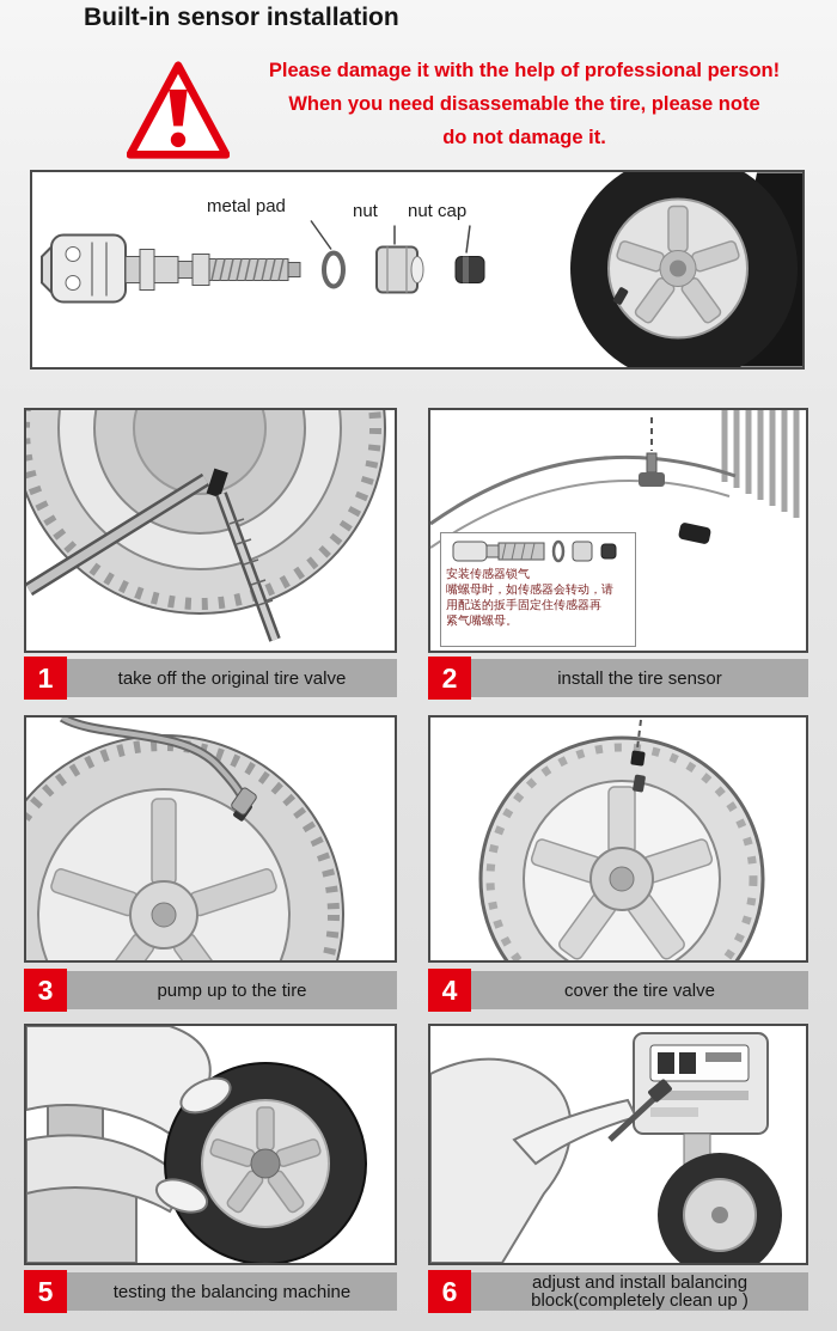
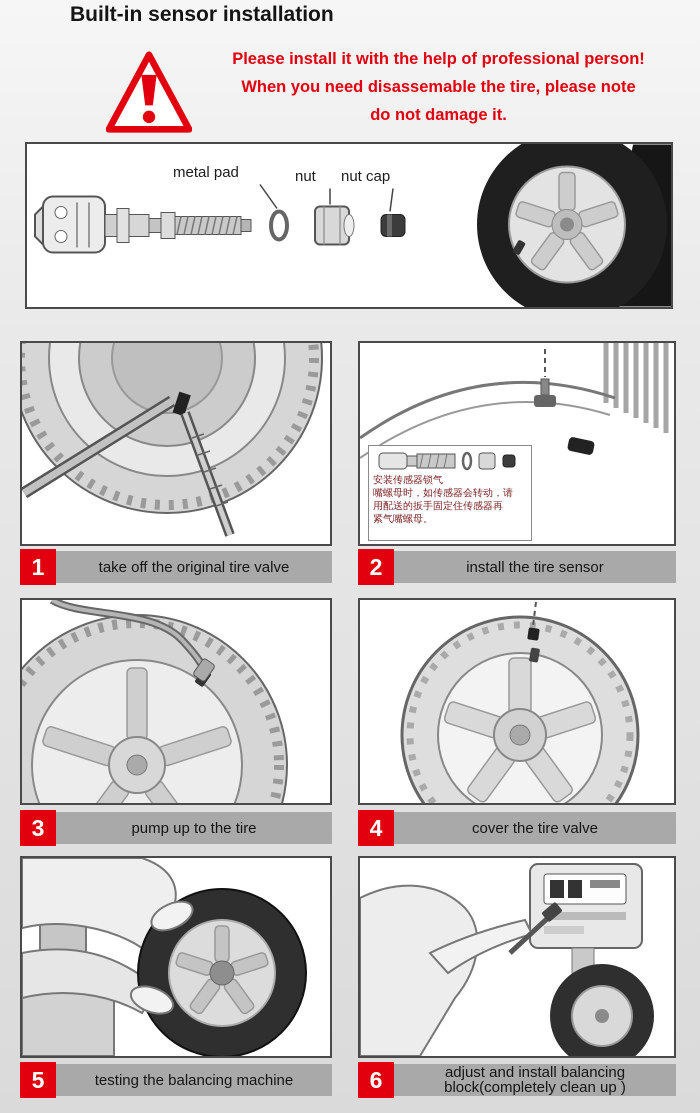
  Built-in sensor installation
- Please damage it with the help of professional person!
+ Please install it with the help of professional person!
  When you need disassemable the tire, please note
  do not damage it.
  metal pad
  nut
  nut cap
  安装传感器锁气
  嘴螺母时，如传感器会转动，请
  用配送的扳手固定住传感器再
  紧气嘴螺母。
  1
  take off the original tire valve
  2
  install the tire sensor
  3
  pump up to the tire
  4
  cover the tire valve
  5
  testing the balancing machine
  6
  adjust and install balancing block(completely clean up )
